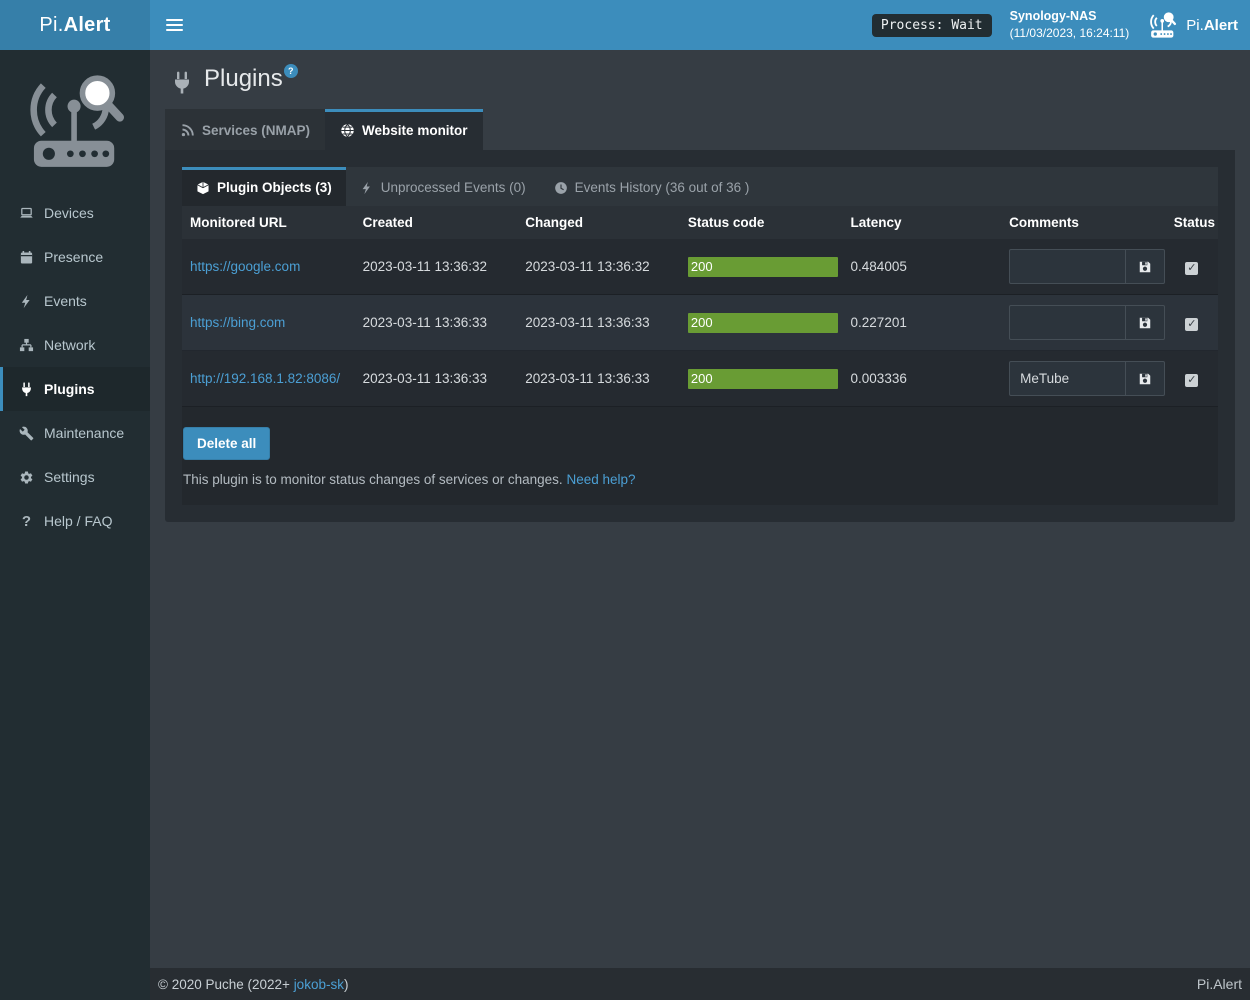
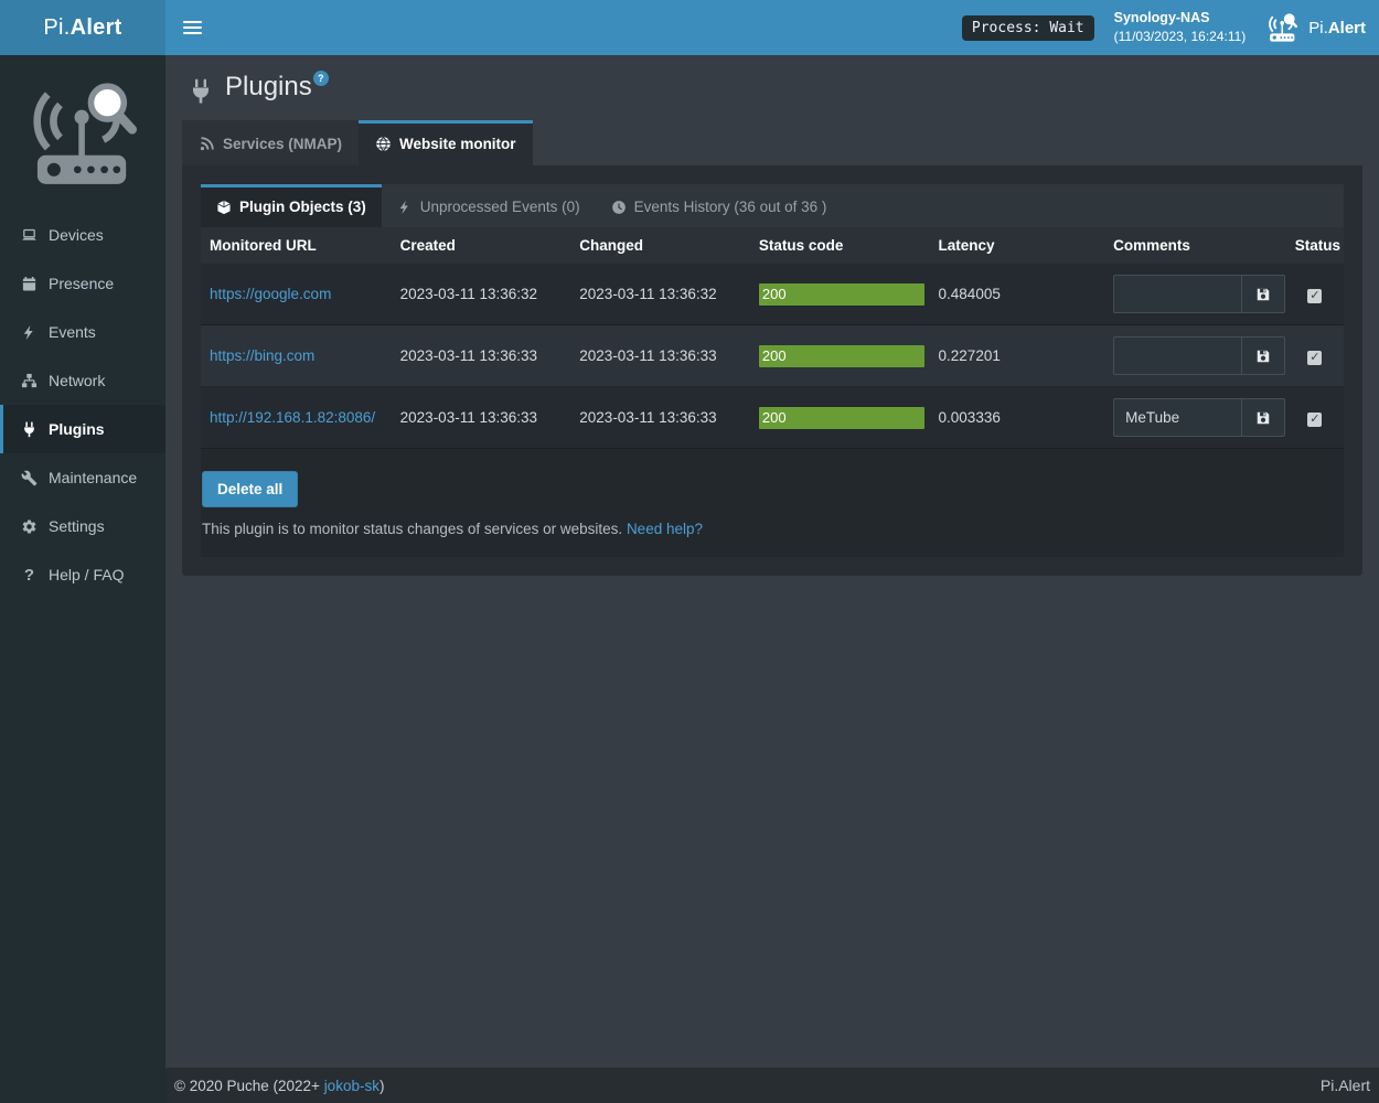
  Pi.Alert
  Process: Wait
  Synology-NAS
  (11/03/2023, 16:24:11)
  Pi.Alert
  Devices
  Presence
  Events
  Network
  Plugins
  Maintenance
  Settings
  ?
  Help / FAQ
  Plugins ?
  Services (NMAP)
  Website monitor
  Plugin Objects (3)
  Unprocessed Events (0)
  Events History (36 out of 36 )
  Monitored URL	Created	Changed	Status code	Latency	Comments	Status
  https://google.com	2023-03-11 13:36:32	2023-03-11 13:36:32	200	0.484005		✓
  https://bing.com	2023-03-11 13:36:33	2023-03-11 13:36:33	200	0.227201		✓
  http://192.168.1.82:8086/	2023-03-11 13:36:33	2023-03-11 13:36:33	200	0.003336	MeTube	✓
  Delete all
- This plugin is to monitor status changes of services or changes. Need help?
+ This plugin is to monitor status changes of services or websites. Need help?
  © 2020 Puche (2022+ jokob-sk)
  Pi.Alert
